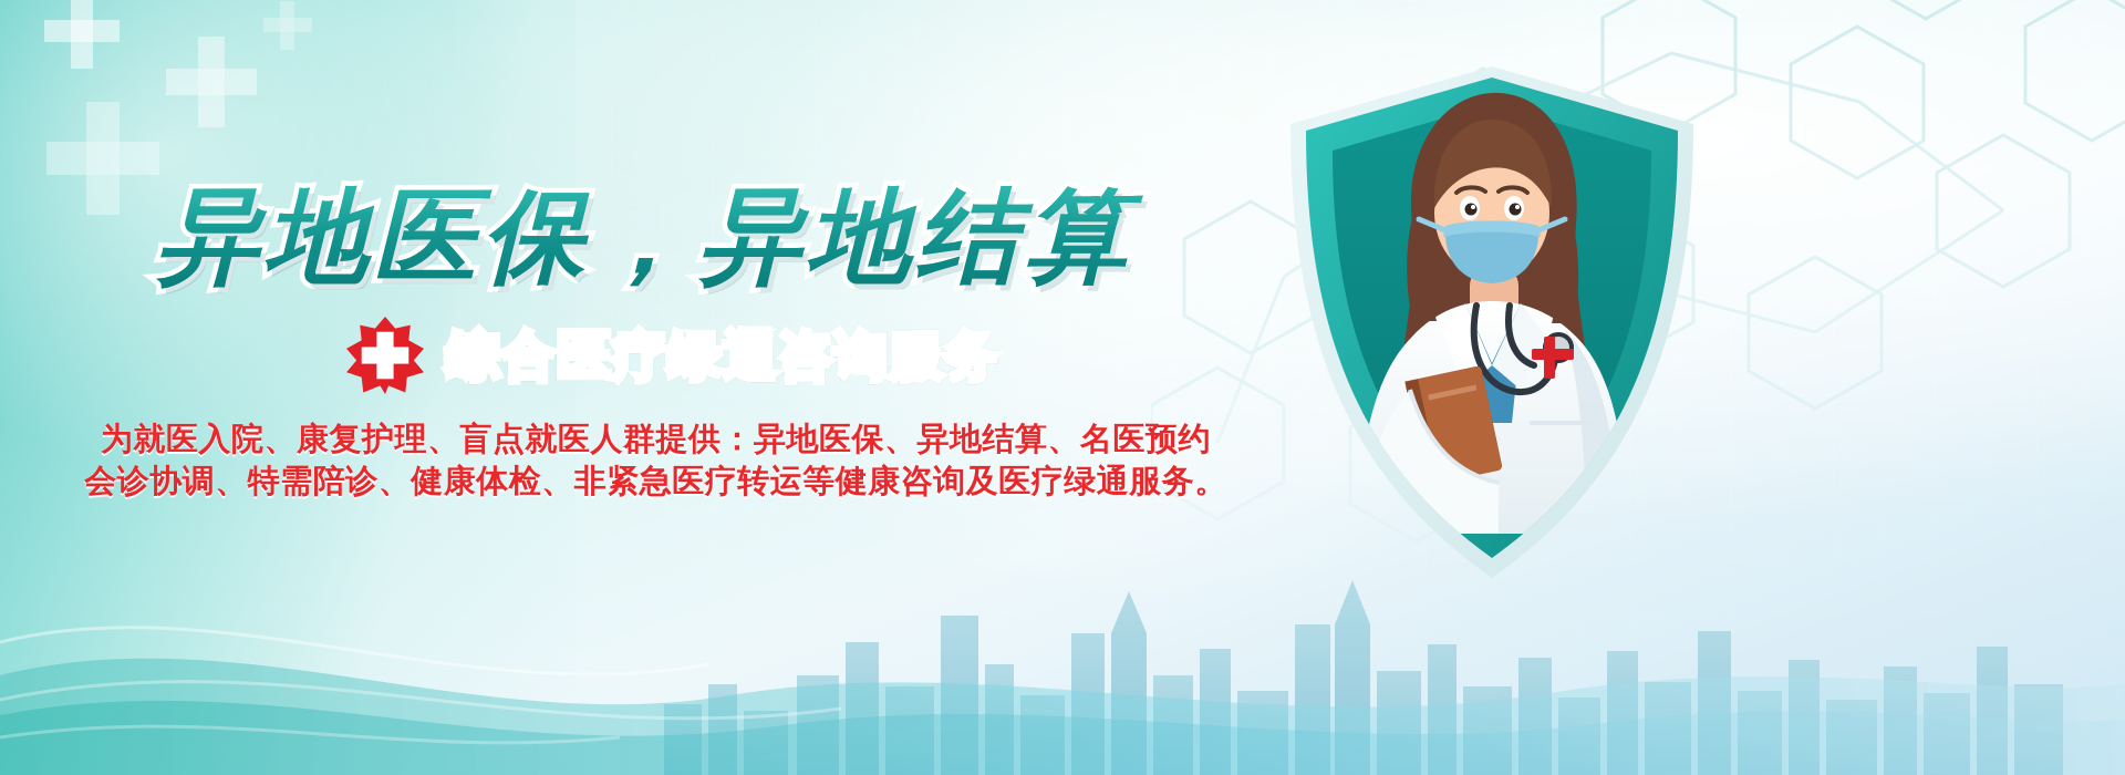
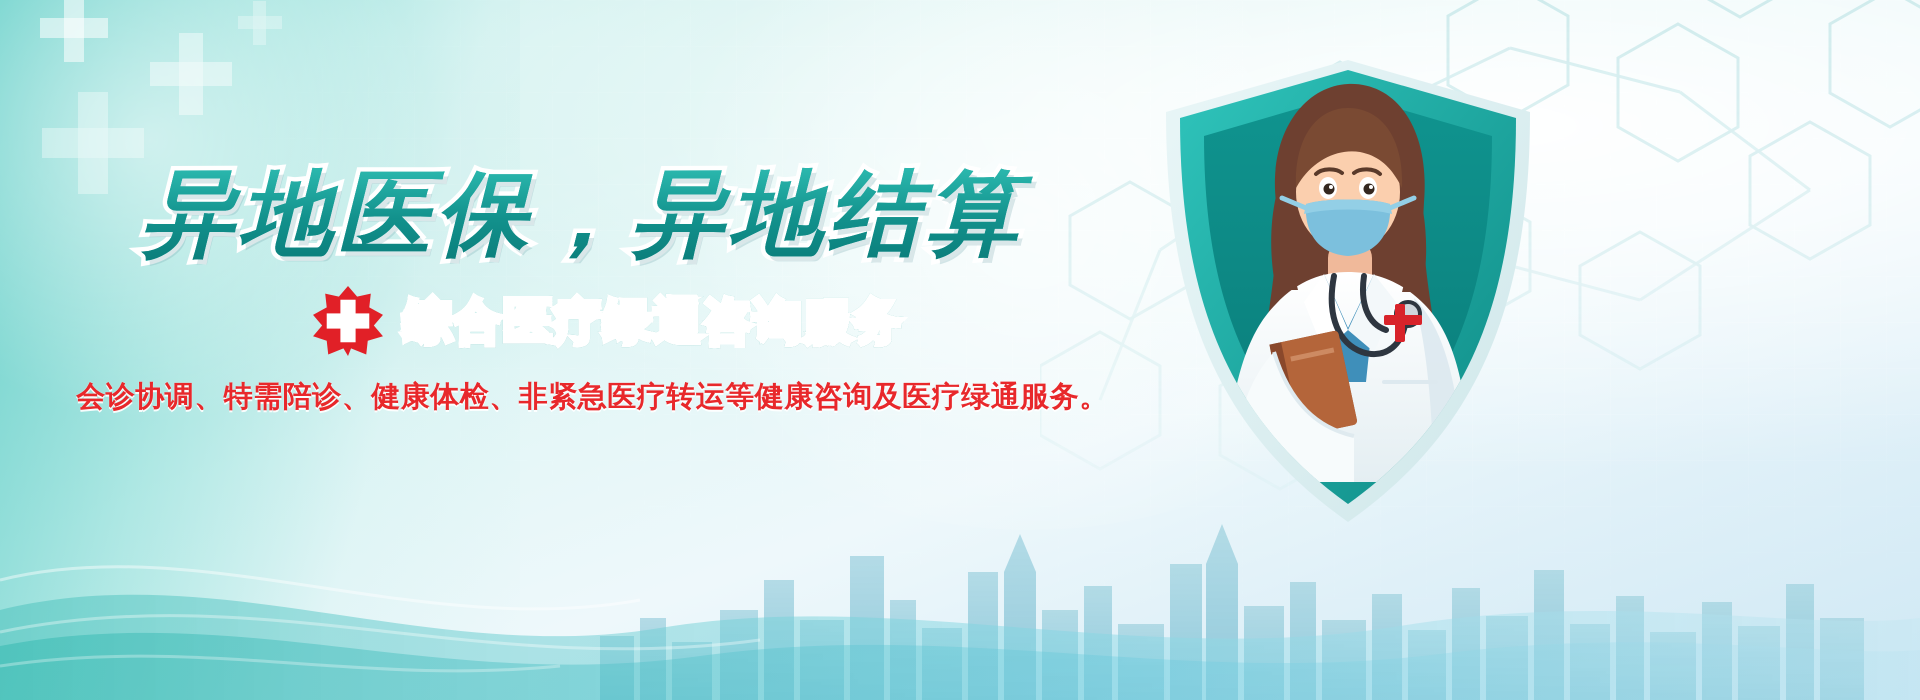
  异地医保，异地结算
  综合医疗绿通咨询服务
- 为就医入院、康复护理、盲点就医人群提供：异地医保、异地结算、名医预约
  会诊协调、特需陪诊、健康体检、非紧急医疗转运等健康咨询及医疗绿通服务。
